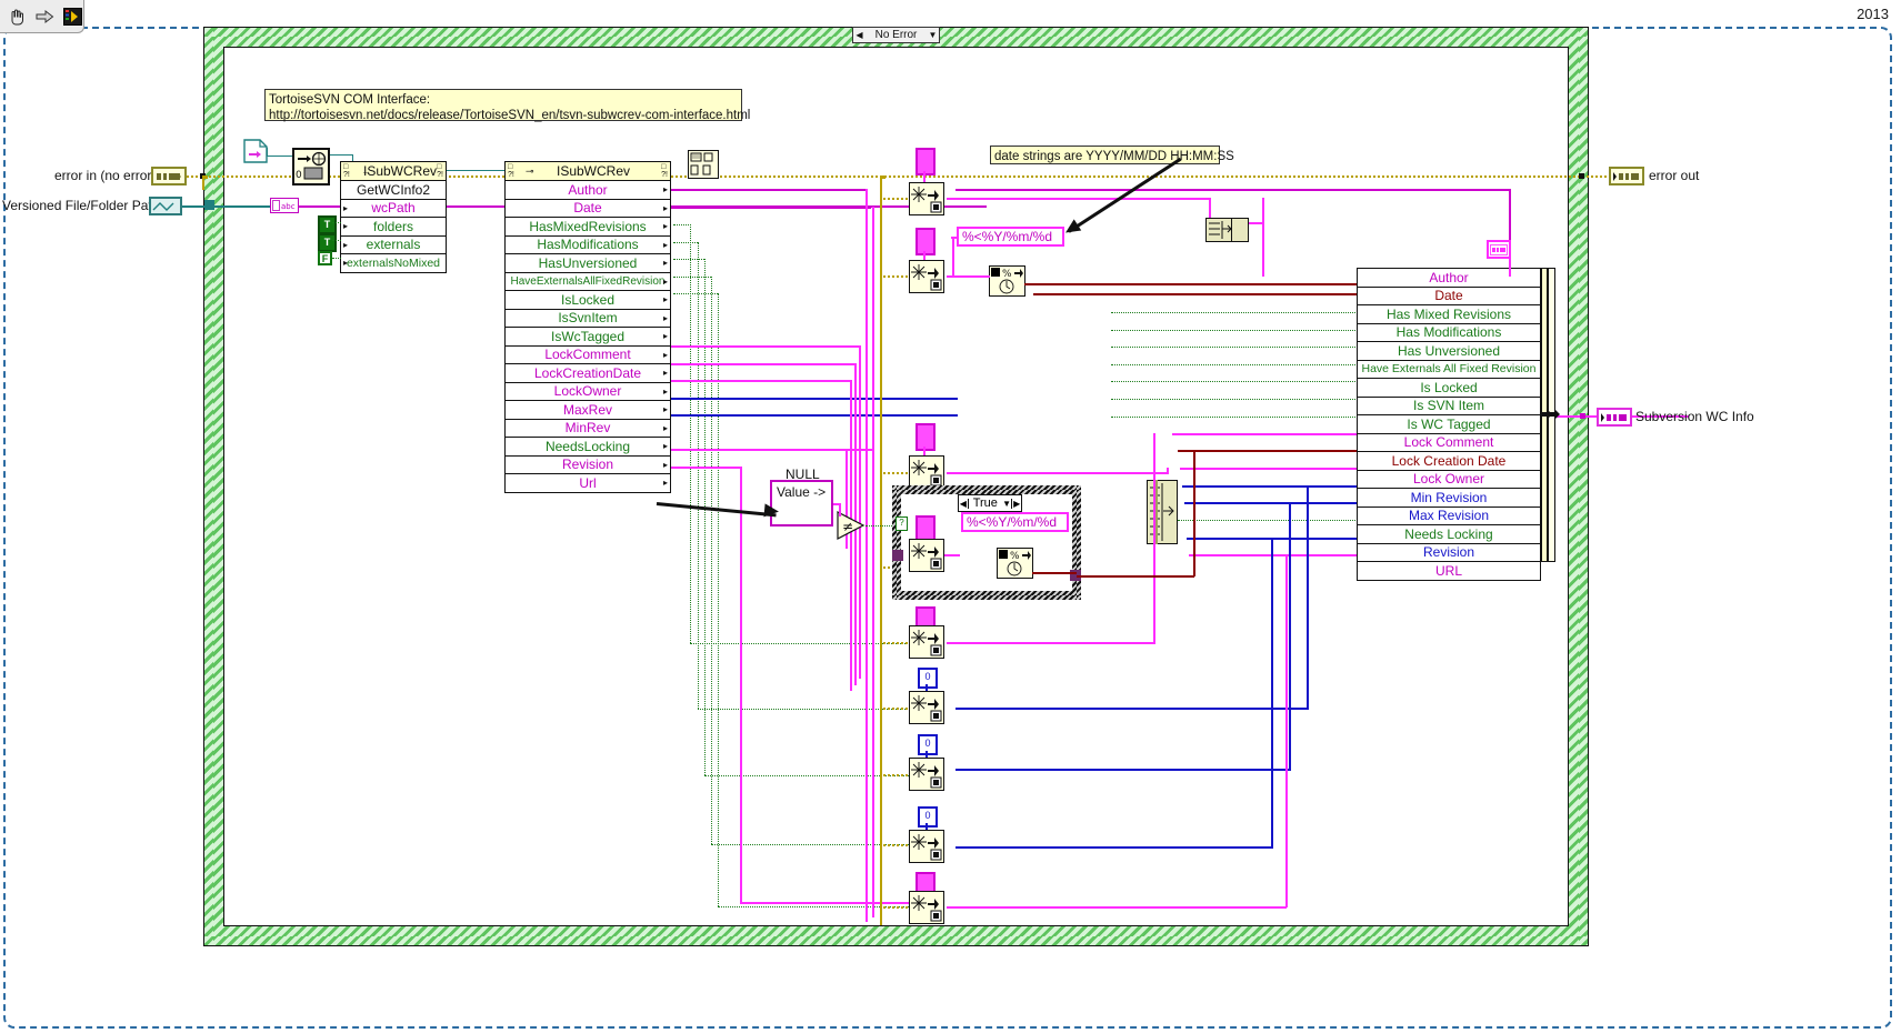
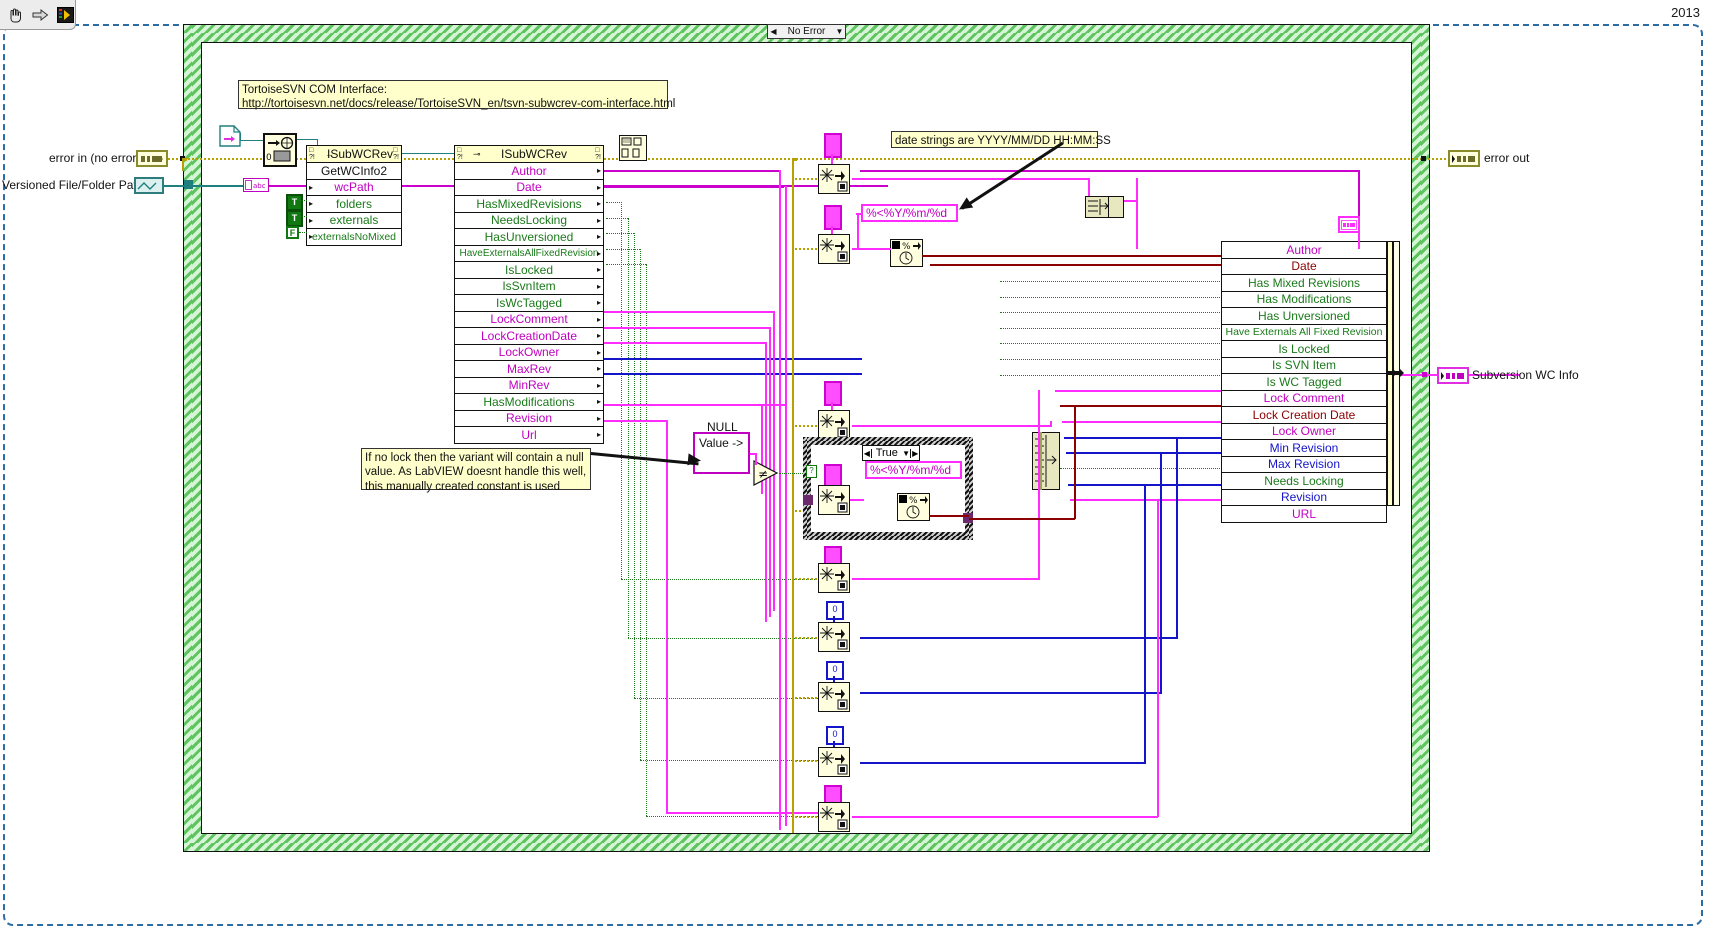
  2013
  ◀
  No Error
  ▼
  TortoiseSVN COM Interface:
  http://tortoisesvn.net/docs/release/TortoiseSVN_en/tsvn-subwcrev-com-interface.html
  0
  abc
  →
  ISubWCRev
  GetWCInfo2
  ▸
  wcPath
  ▸
  folders
  ▸
  externals
  ▸
  externalsNoMixed
  T
  T
  F
  ⊸
  ISubWCRev
  Author
  ▸
  Date
  ▸
  HasMixedRevisions
  ▸
- HasModifications
+ NeedsLocking
  ▸
  HasUnversioned
  ▸
  HaveExternalsAllFixedRevision
  ▸
  IsLocked
  ▸
  IsSvnItem
  ▸
  IsWcTagged
  ▸
  LockComment
  ▸
  LockCreationDate
  ▸
  LockOwner
  ▸
  MaxRev
  ▸
  MinRev
  ▸
- NeedsLocking
+ HasModifications
  ▸
  Revision
  ▸
  Url
  ▸
  %<%Y/%m/%d
  %
  NULL
  Value ->
  ≠
  ◀
  True
  ▼
  ▶
  ?
  %<%Y/%m/%d
  %
  0
  0
  0
  Author
  Date
  Has Mixed Revisions
  Has Modifications
  Has Unversioned
  Have Externals All Fixed Revision
  Is Locked
  Is SVN Item
  Is WC Tagged
  Lock Comment
  Lock Creation Date
  Lock Owner
  Min Revision
  Max Revision
  Needs Locking
  Revision
  URL
  error in (no error
  Versioned File/Folder Pa
  error out
  Subversion WC Info
  date strings are YYYY/MM/DD HH:MM:SS
+ If no lock then the variant will contain a null value. As LabVIEW doesnt handle this well, this manually created constant is used
